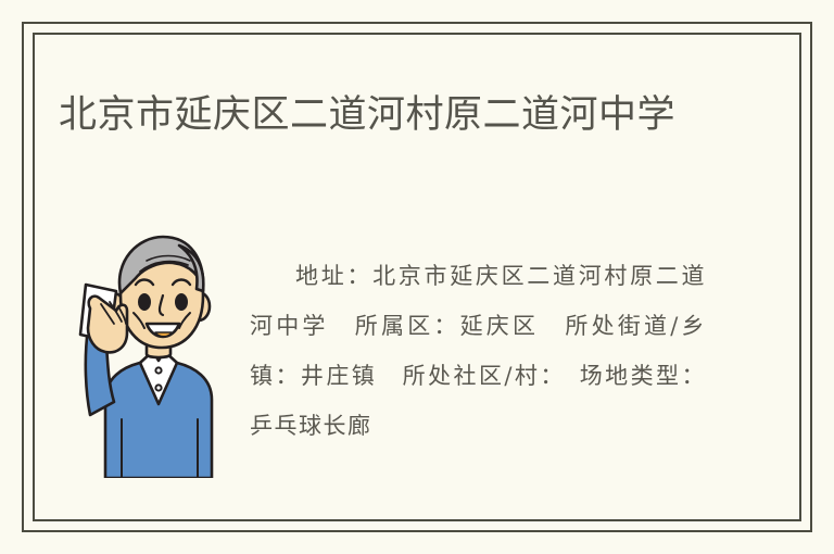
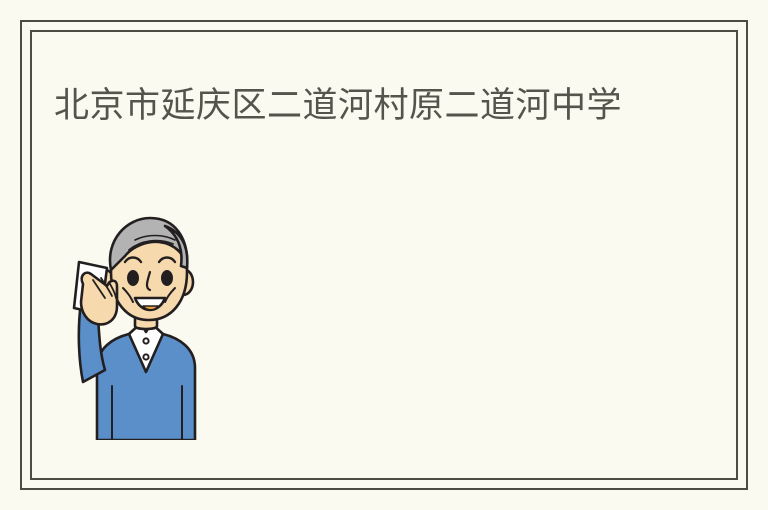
  北京市延庆区二道河村原二道河中学
- 地址：北京市延庆区二道河村原二道河中学 所属区：延庆区 所处街道/乡镇：井庄镇 所处社区/村： 场地类型：乒乓球长廊
